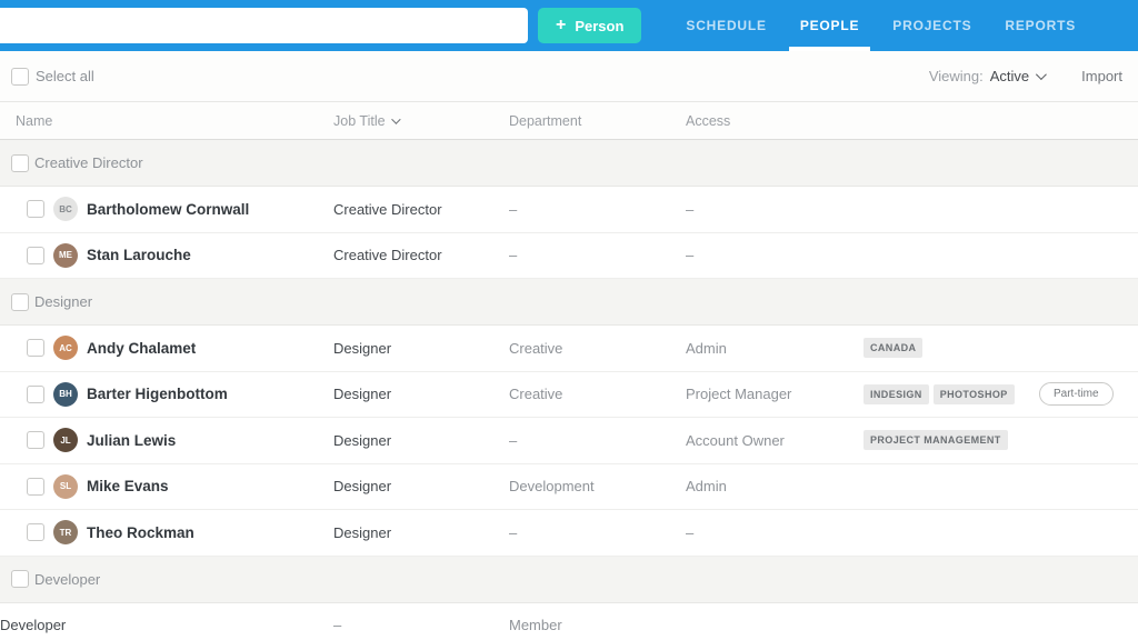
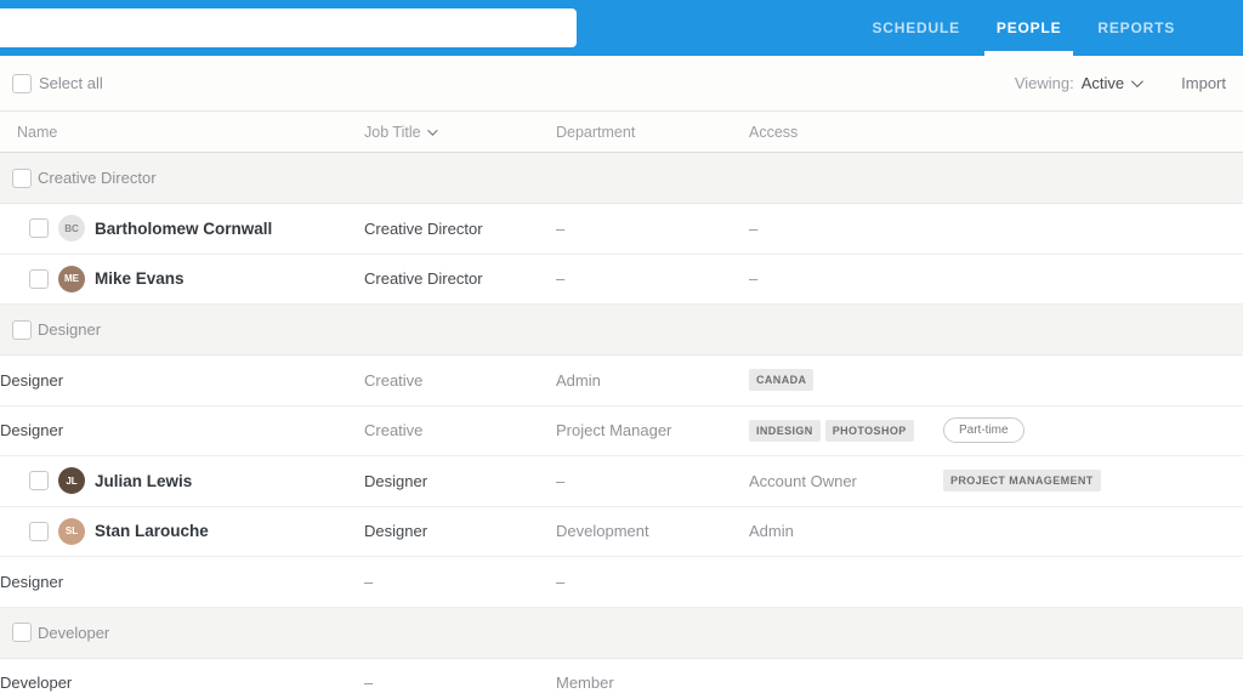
- +
- Person
  SCHEDULE
  PEOPLE
- PROJECTS
  REPORTS
  Select all
  Viewing:
  Active
  Import
  Name
  Job Title
  Department
  Access
  Creative Director
  BC
  Bartholomew Cornwall
  Creative Director
  –
  –
  ME
- Stan Larouche
+ Mike Evans
  Creative Director
  –
  –
  Designer
- AC
- Andy Chalamet
  Designer
  Creative
  Admin
  CANADA
- BH
- Barter Higenbottom
  Designer
  Creative
  Project Manager
  INDESIGN
  PHOTOSHOP
  Part-time
  JL
  Julian Lewis
  Designer
  –
  Account Owner
  PROJECT MANAGEMENT
  SL
- Mike Evans
+ Stan Larouche
  Designer
  Development
  Admin
- TR
- Theo Rockman
  Designer
  –
  –
  Developer
  Developer
  –
  Member
